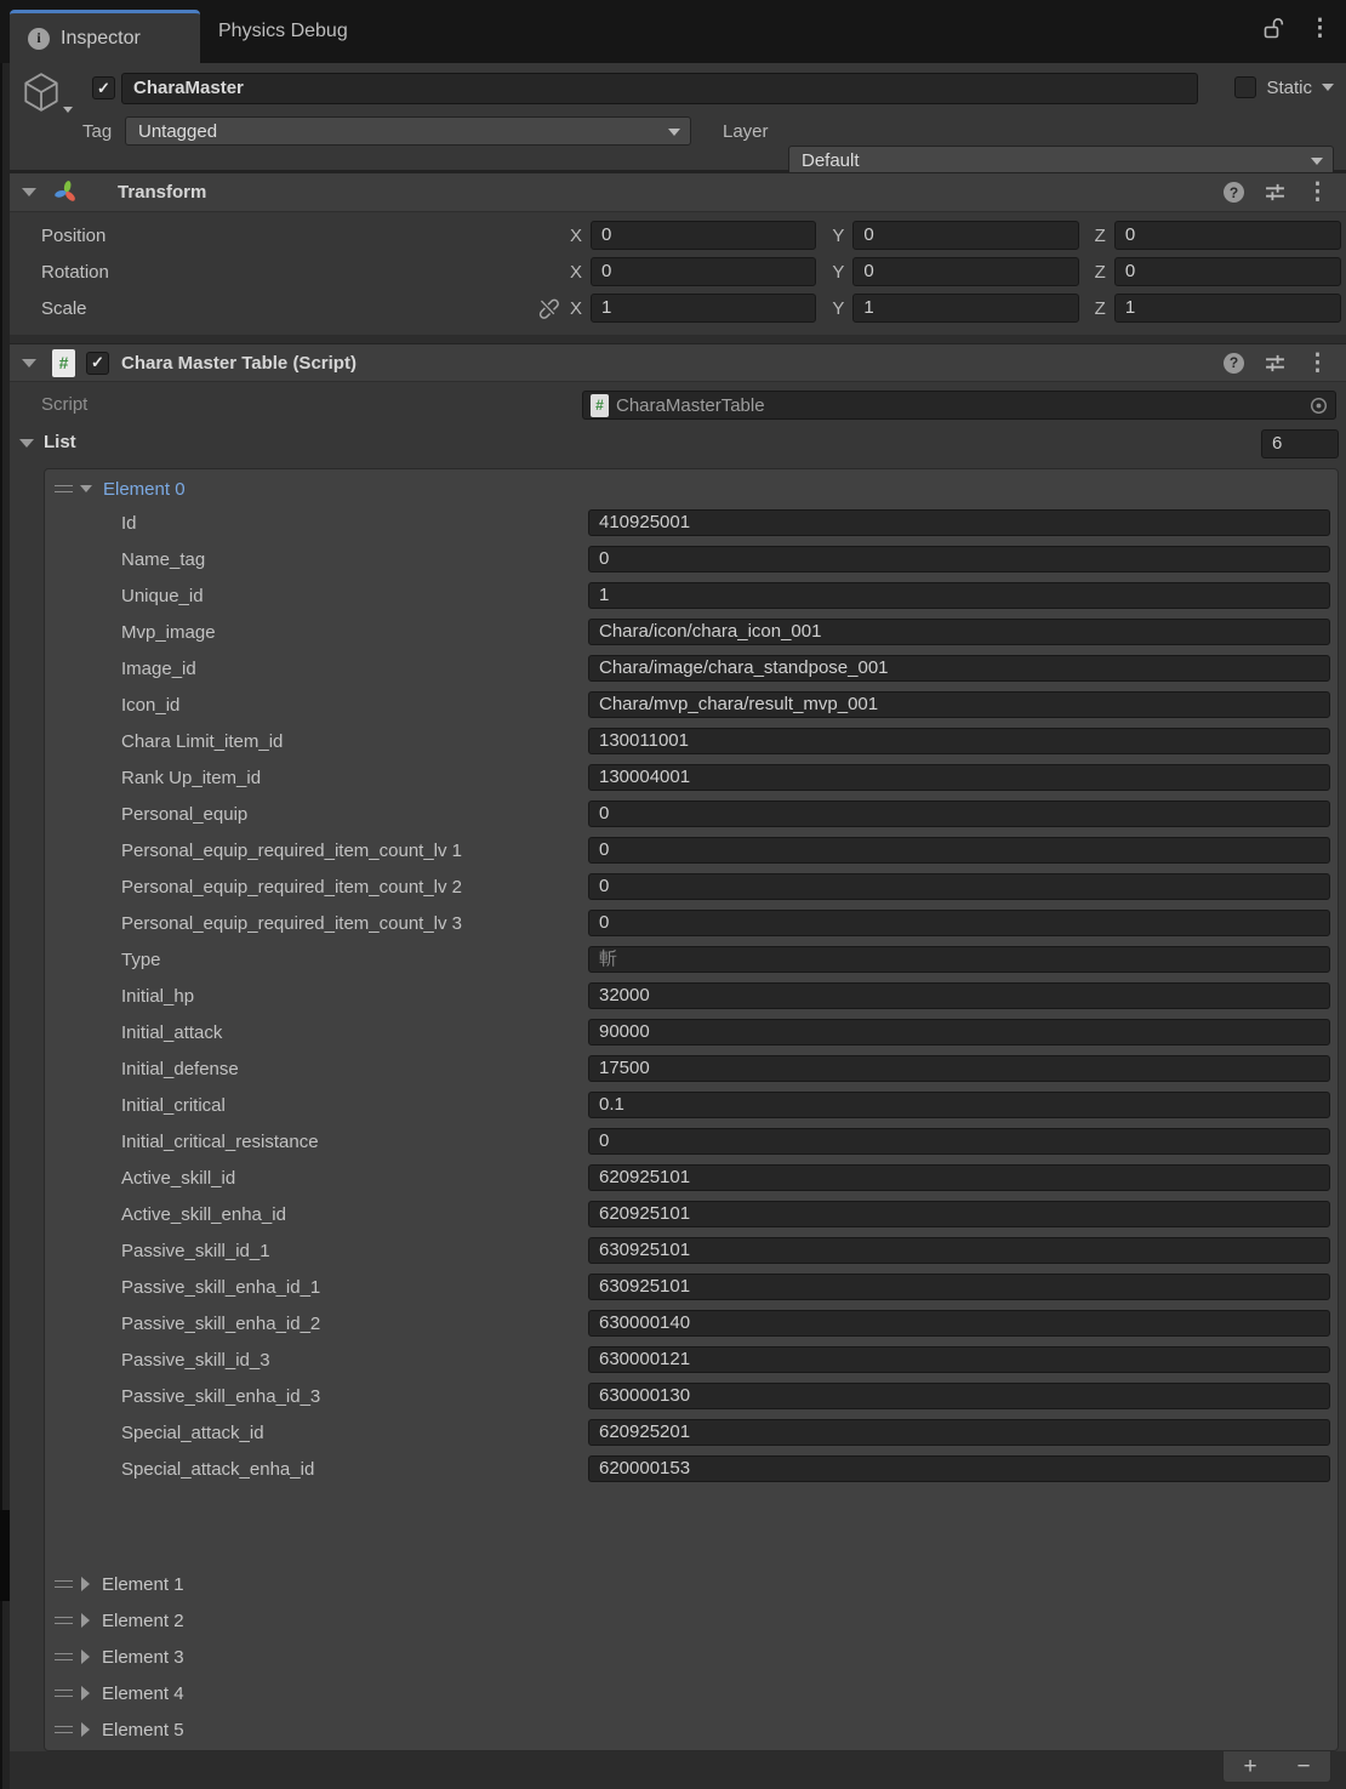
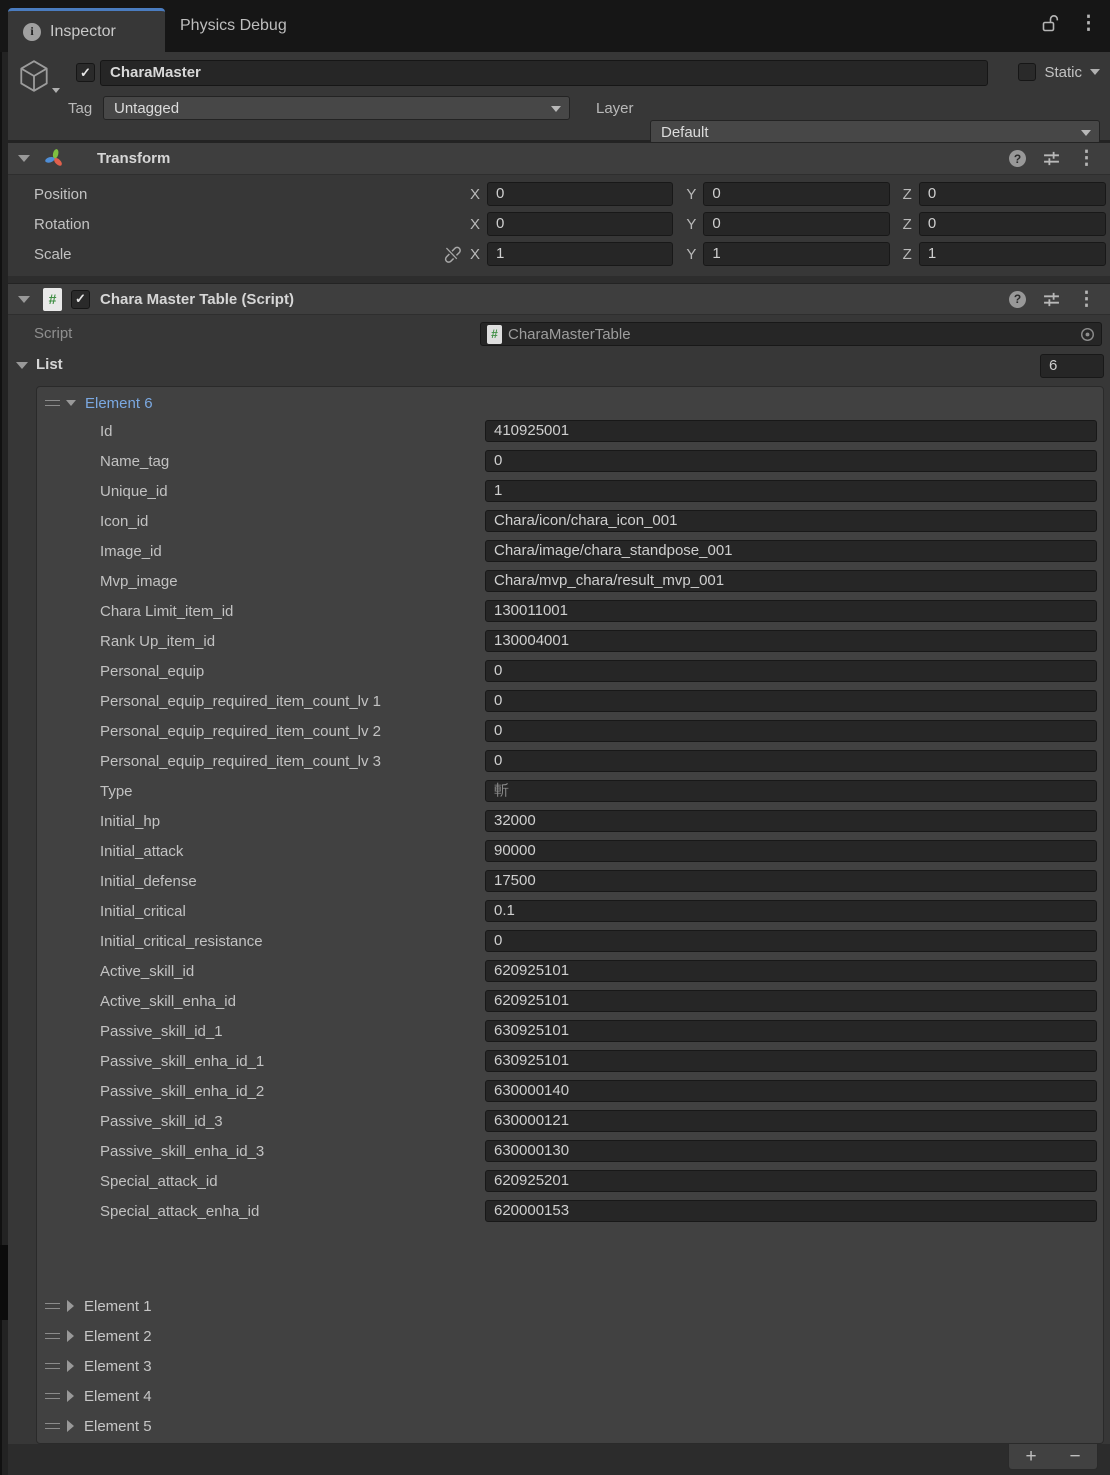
  i
  Inspector
  Physics Debug
  ⋮
  ✓
  CharaMaster
  Static
  Tag
  Untagged
  Layer
  Default
  Transform
  ?
  ⋮
  Position
  X
  0
  Y
  0
  Z
  0
  Rotation
  X
  0
  Y
  0
  Z
  0
  Scale
  X
  1
  Y
  1
  Z
  1
  #
  ✓
  Chara Master Table (Script)
  ?
  ⋮
  Script
  #
  CharaMasterTable
  List
  6
- Element 0
+ Element 6
  Id
  410925001
  Name_tag
  0
  Unique_id
  1
- Mvp_image
+ Icon_id
  Chara/icon/chara_icon_001
  Image_id
  Chara/image/chara_standpose_001
- Icon_id
+ Mvp_image
  Chara/mvp_chara/result_mvp_001
  Chara Limit_item_id
  130011001
  Rank Up_item_id
  130004001
  Personal_equip
  0
  Personal_equip_required_item_count_lv 1
  0
  Personal_equip_required_item_count_lv 2
  0
  Personal_equip_required_item_count_lv 3
  0
  Type
  斬
  Initial_hp
  32000
  Initial_attack
  90000
  Initial_defense
  17500
  Initial_critical
  0.1
  Initial_critical_resistance
  0
  Active_skill_id
  620925101
  Active_skill_enha_id
  620925101
  Passive_skill_id_1
  630925101
  Passive_skill_enha_id_1
  630925101
  Passive_skill_enha_id_2
  630000140
  Passive_skill_id_3
  630000121
  Passive_skill_enha_id_3
  630000130
  Special_attack_id
  620925201
  Special_attack_enha_id
  620000153
  Element 1
  Element 2
  Element 3
  Element 4
  Element 5
  +
  −
